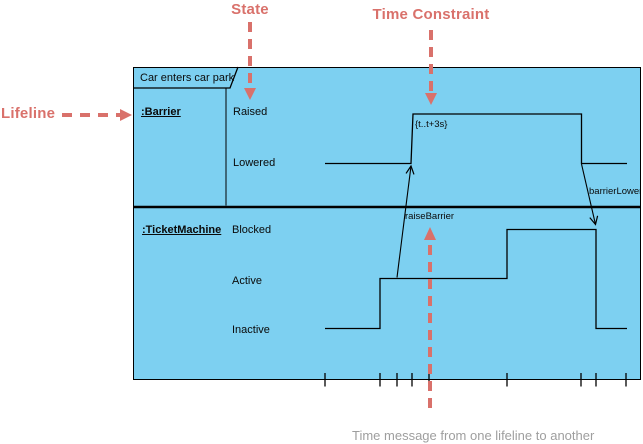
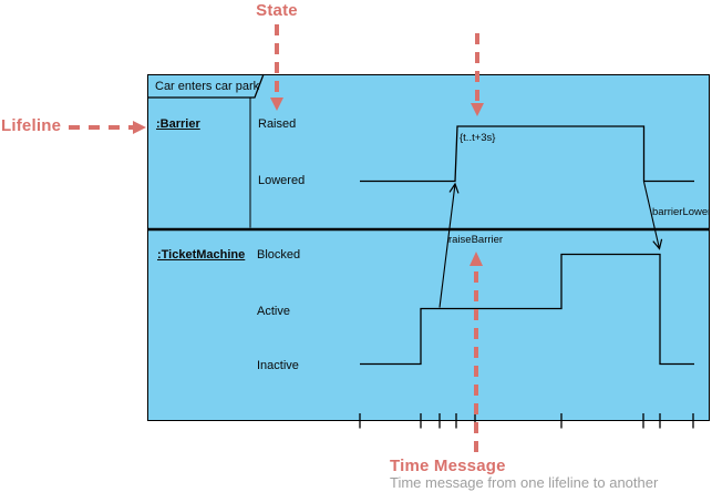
  State
- Time Constraint
  Lifeline
+ Time Message
  Time message from one lifeline to another
  Car enters car park
  :Barrier
  Raised
  Lowered
  :TicketMachine
  Blocked
  Active
  Inactive
  {t..t+3s}
  raiseBarrier
  barrierLowe
